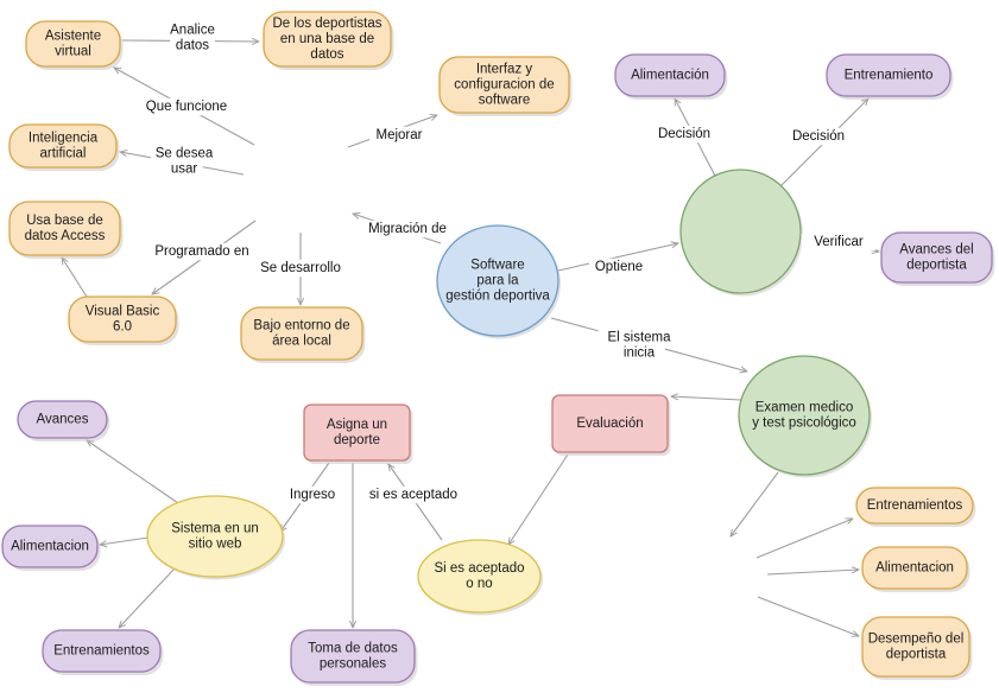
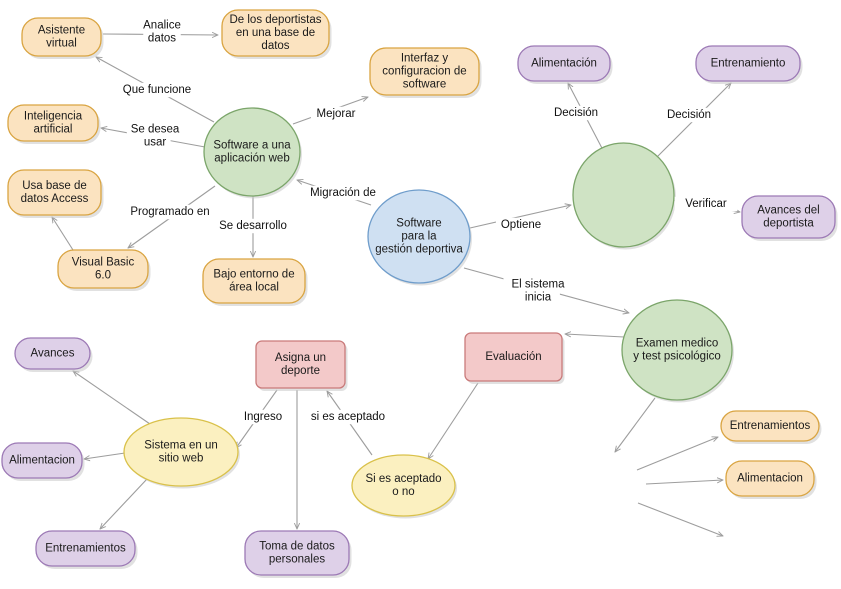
  Asistente virtual
  De los deportistas en una base de datos
  Interfaz y configuracion de software
  Inteligencia artificial
  Usa base de datos Access
  Visual Basic 6.0
  Bajo entorno de área local
+ Software a una aplicación web
  Software para la gestión deportiva
  Alimentación
  Entrenamiento
  Avances del deportista
  Avances
  Alimentacion
  Entrenamientos
  Sistema en un sitio web
  Asigna un deporte
  Toma de datos personales
  Si es aceptado o no
  Evaluación
  Examen medico y test psicológico
  Entrenamientos
  Alimentacion
- Desempeño del deportista
  Analice datos
  Que funcione
  Se desea usar
  Mejorar
  Programado en
  Se desarrollo
  Migración de
  Optiene
  Decisión
  Decisión
  Verificar
  El sistema inicia
  Ingreso
  si es aceptado
